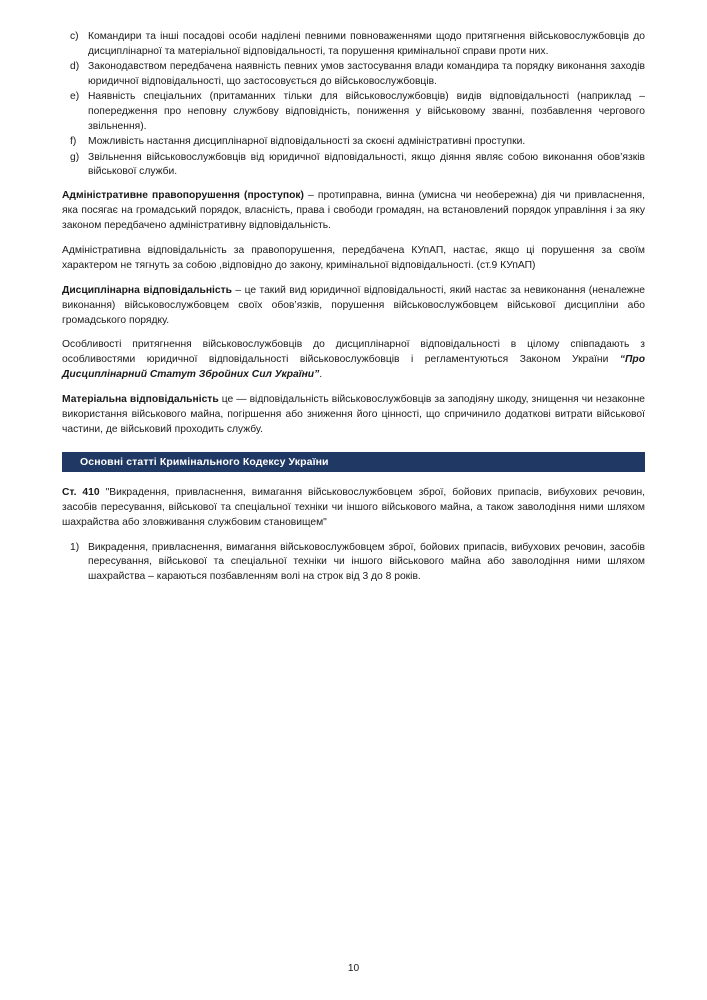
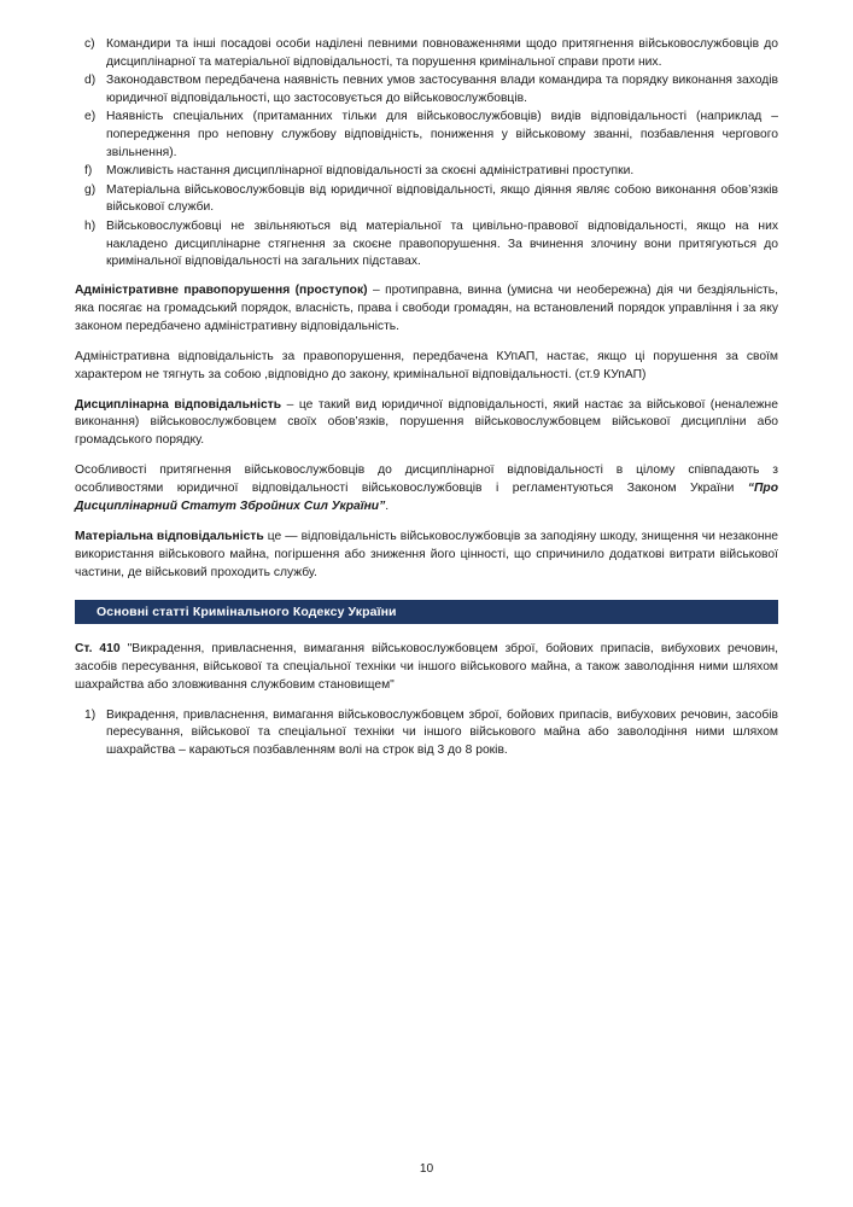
  c)
  Командири та інші посадові особи наділені певними повноваженнями щодо притягнення військовослужбовців до дисциплінарної та матеріальної відповідальності, та порушення кримінальної справи проти них.
  d)
  Законодавством передбачена наявність певних умов застосування влади командира та порядку виконання заходів юридичної відповідальності, що застосовується до військовослужбовців.
  e)
  Наявність спеціальних (притаманних тільки для військовослужбовців) видів відповідальності (наприклад – попередження про неповну службову відповідність, пониження у військовому званні, позбавлення чергового звільнення).
  f)
  Можливість настання дисциплінарної відповідальності за скоєні адміністративні проступки.
  g)
- Звільнення військовослужбовців від юридичної відповідальності, якщо діяння являє собою виконання обов’язків військової служби.
+ Матеріальна військовослужбовців від юридичної відповідальності, якщо діяння являє собою виконання обов’язків військової служби.
+ h)
+ Військовослужбовці не звільняються від матеріальної та цивільно-правової відповідальності, якщо на них накладено дисциплінарне стягнення за скоєне правопорушення. За вчинення злочину вони притягуються до кримінальної відповідальності на загальних підставах.
- Адміністративне правопорушення (проступок) – протиправна, винна (умисна чи необережна) дія чи привласнення, яка посягає на громадський порядок, власність, права і свободи громадян, на встановлений порядок управління і за яку законом передбачено адміністративну відповідальність.
+ Адміністративне правопорушення (проступок) – протиправна, винна (умисна чи необережна) дія чи бездіяльність, яка посягає на громадський порядок, власність, права і свободи громадян, на встановлений порядок управління і за яку законом передбачено адміністративну відповідальність.
  Адміністративна відповідальність за правопорушення, передбачена КУпАП, настає, якщо ці порушення за своїм характером не тягнуть за собою ,відповідно до закону, кримінальної відповідальності. (ст.9 КУпАП)
- Дисциплінарна відповідальність – це такий вид юридичної відповідальності, який настає за невиконання (неналежне виконання) військовослужбовцем своїх обов’язків, порушення військовослужбовцем військової дисципліни або громадського порядку.
+ Дисциплінарна відповідальність – це такий вид юридичної відповідальності, який настає за військової (неналежне виконання) військовослужбовцем своїх обов’язків, порушення військовослужбовцем військової дисципліни або громадського порядку.
  Особливості притягнення військовослужбовців до дисциплінарної відповідальності в цілому співпадають з особливостями юридичної відповідальності військовослужбовців і регламентуються Законом України “Про Дисциплінарний Статут Збройних Сил України”.
  Матеріальна відповідальність це — відповідальність військовослужбовців за заподіяну шкоду, знищення чи незаконне використання військового майна, погіршення або зниження його цінності, що спричинило додаткові витрати військової частини, де військовий проходить службу.
  Основні статті Кримінального Кодексу України
  Ст. 410 "Викрадення, привласнення, вимагання військовослужбовцем зброї, бойових припасів, вибухових речовин, засобів пересування, військової та спеціальної техніки чи іншого військового майна, а також заволодіння ними шляхом шахрайства або зловживання службовим становищем"
  1)
  Викрадення, привласнення, вимагання військовослужбовцем зброї, бойових припасів, вибухових речовин, засобів пересування, військової та спеціальної техніки чи іншого військового майна або заволодіння ними шляхом шахрайства – караються позбавленням волі на строк від 3 до 8 років.
  10
